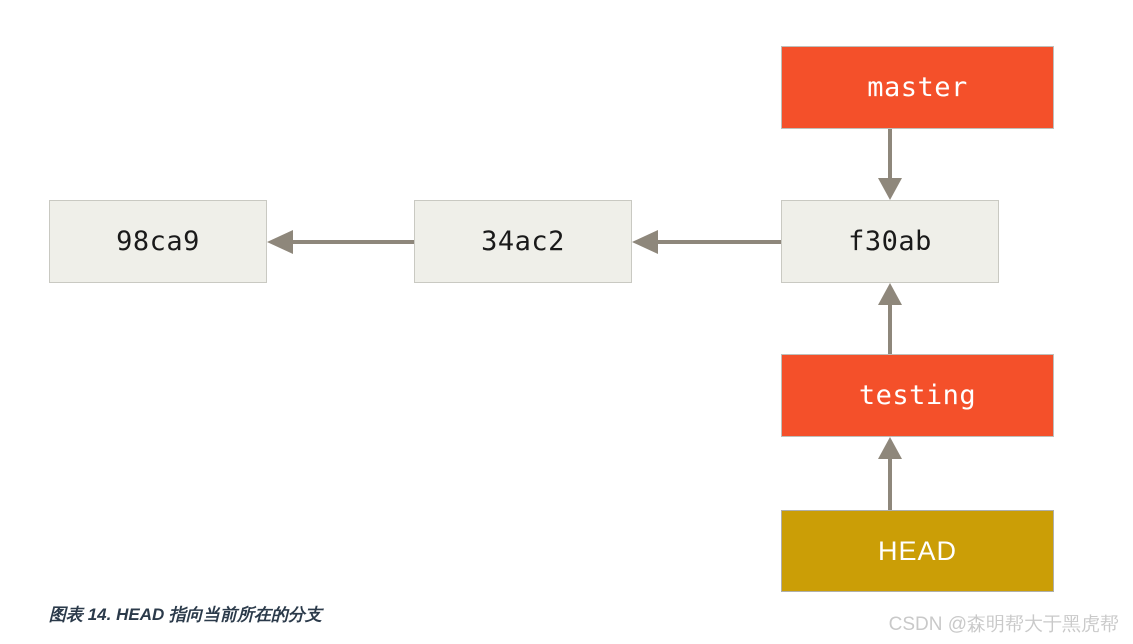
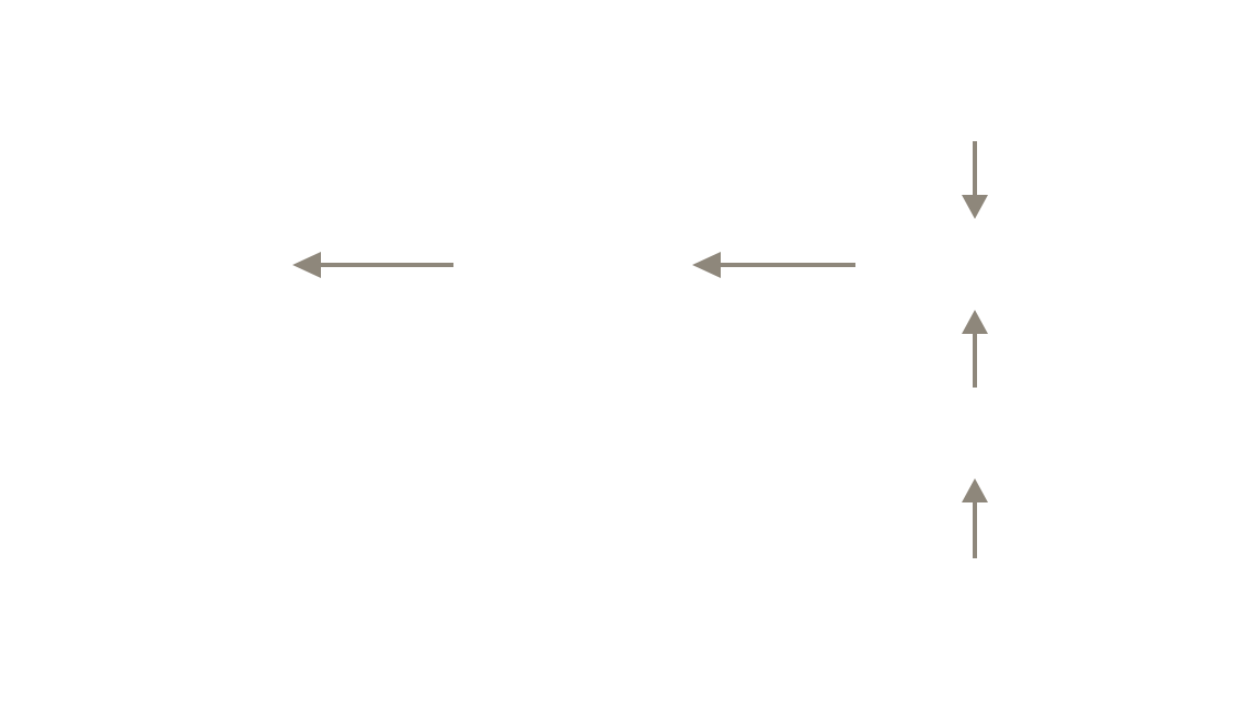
- 98ca9
- 34ac2
- f30ab
- master
- testing
- HEAD
- 图表 14. HEAD 指向当前所在的分支
- CSDN @森明帮大于黑虎帮
